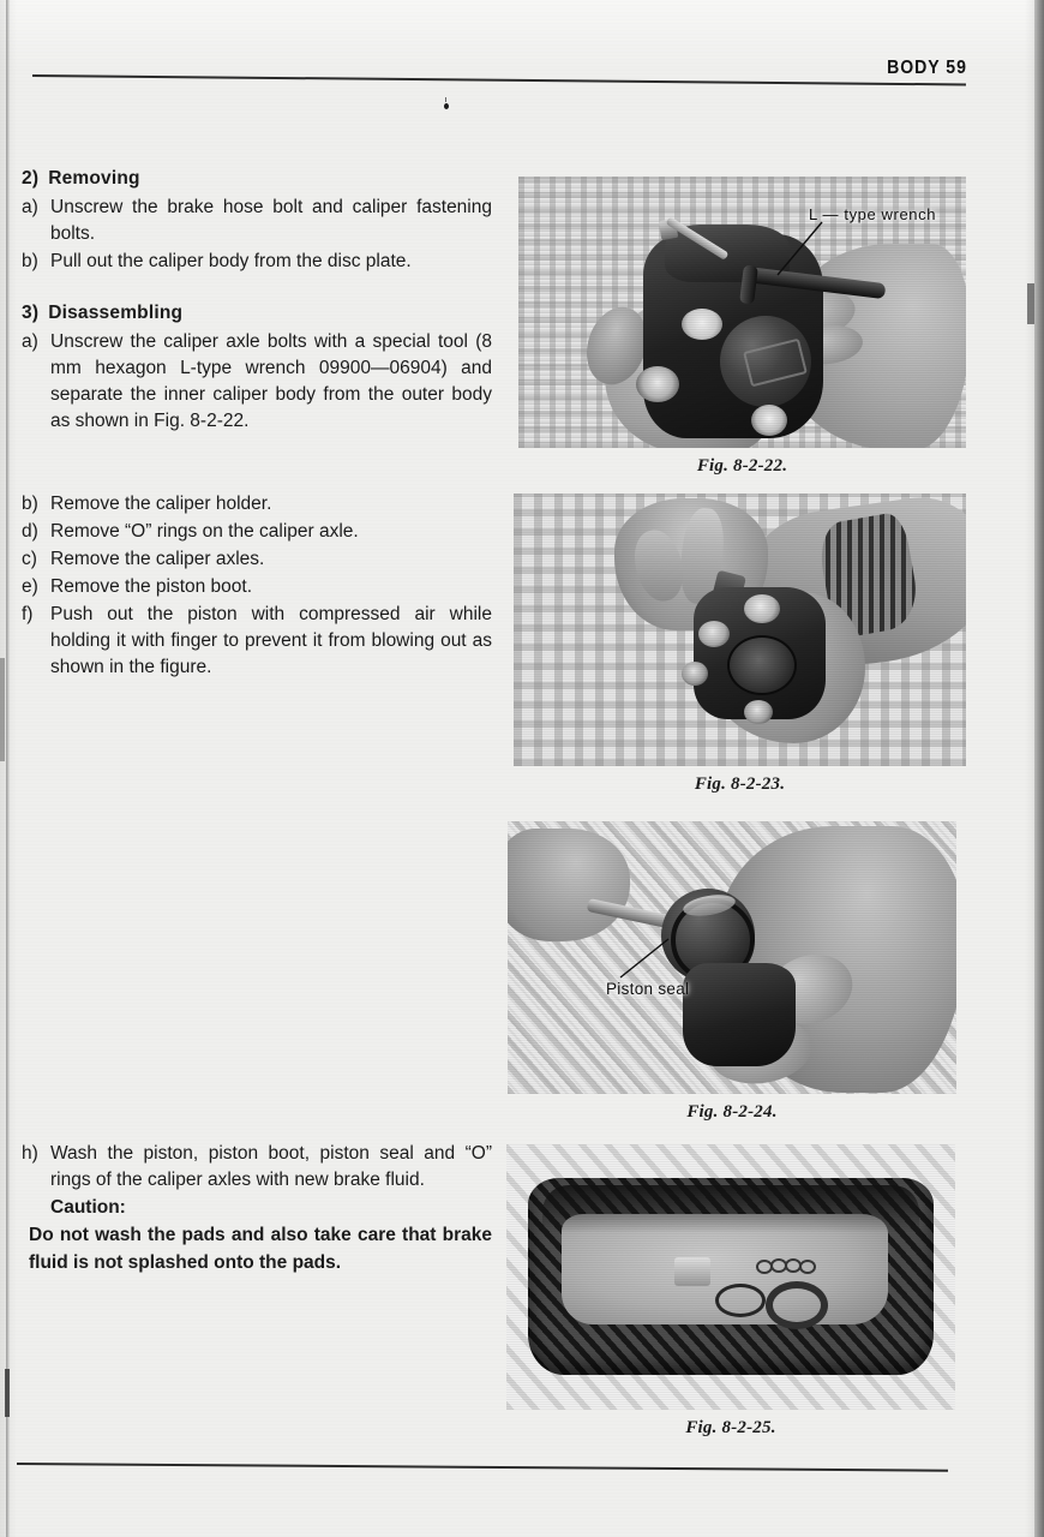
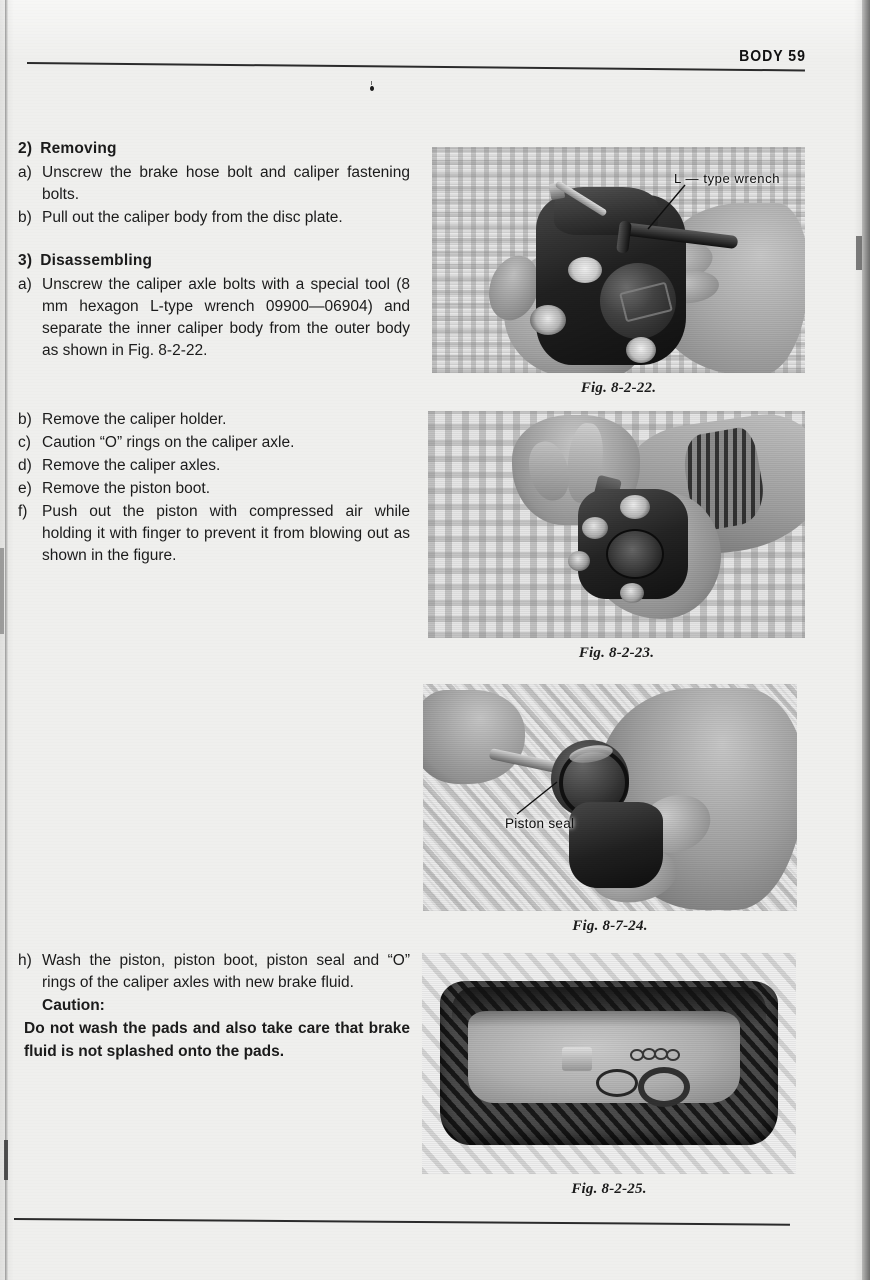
  BODY 59
  2) Removing
  a)
  Unscrew the brake hose bolt and caliper fastening bolts.
  b)
  Pull out the caliper body from the disc plate.
  3) Disassembling
  a)
  Unscrew the caliper axle bolts with a special tool (8 mm hexagon L-type wrench 09900—06904) and separate the inner caliper body from the outer body as shown in Fig. 8-2-22.
  b)
  Remove the caliper holder.
- d)
+ c)
- Remove “O” rings on the caliper axle.
+ Caution “O” rings on the caliper axle.
- c)
+ d)
  Remove the caliper axles.
  e)
  Remove the piston boot.
  f)
  Push out the piston with compressed air while holding it with finger to prevent it from blowing out as shown in the figure.
  h)
  Wash the piston, piston boot, piston seal and “O” rings of the caliper axles with new brake fluid.
  Caution:
  Do not wash the pads and also take care that brake fluid is not splashed onto the pads.
  L — type wrench
  Fig. 8-2-22.
  Fig. 8-2-23.
  Piston seal
- Fig. 8-2-24.
+ Fig. 8-7-24.
  Fig. 8-2-25.
